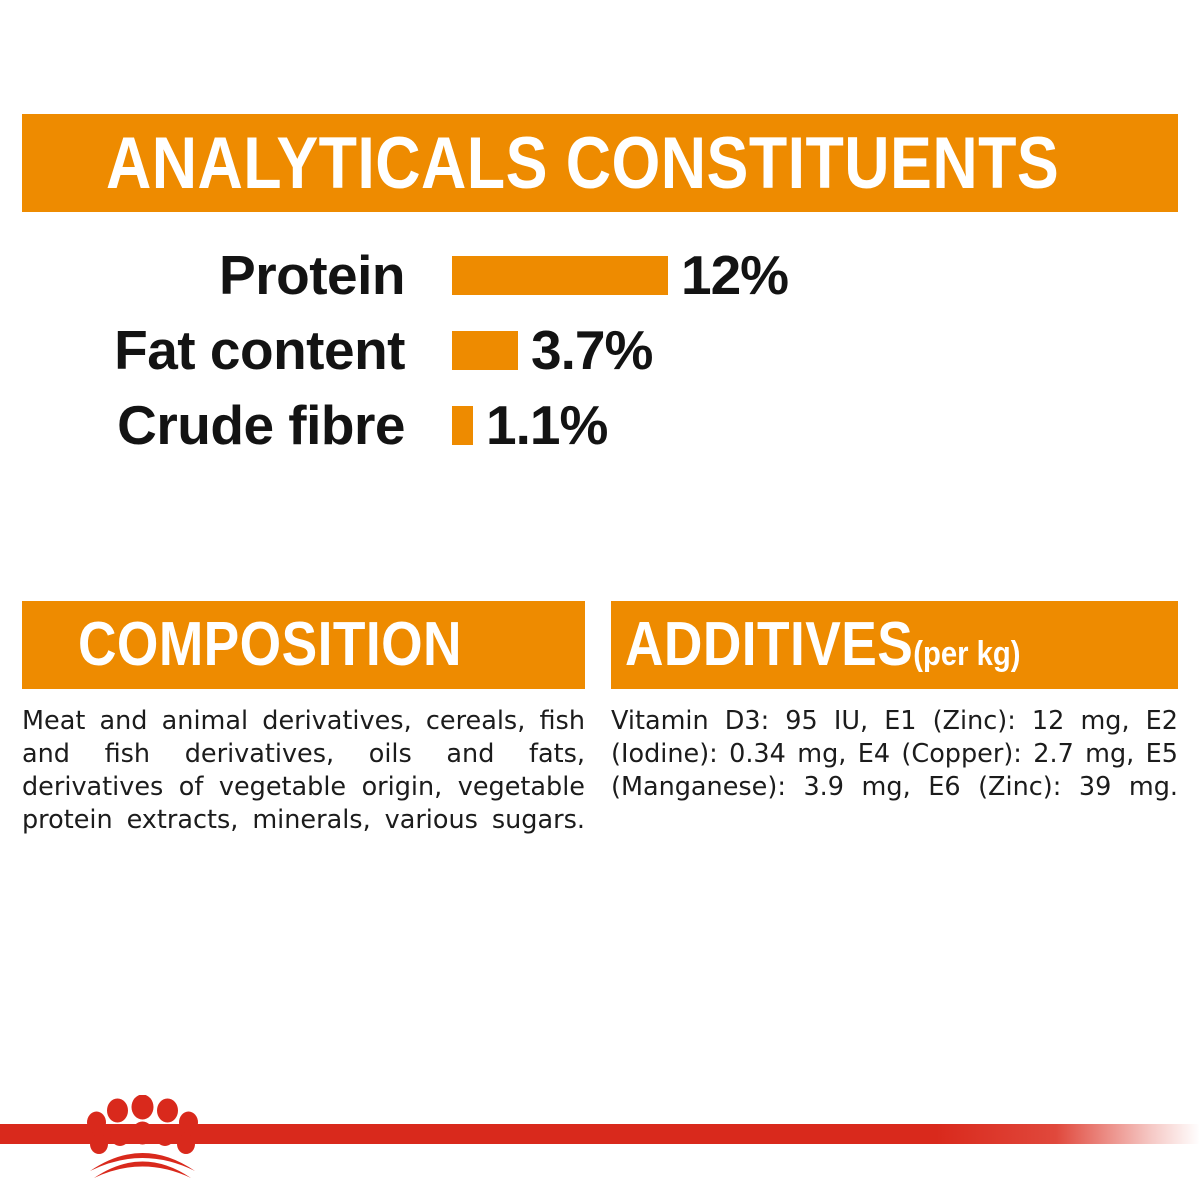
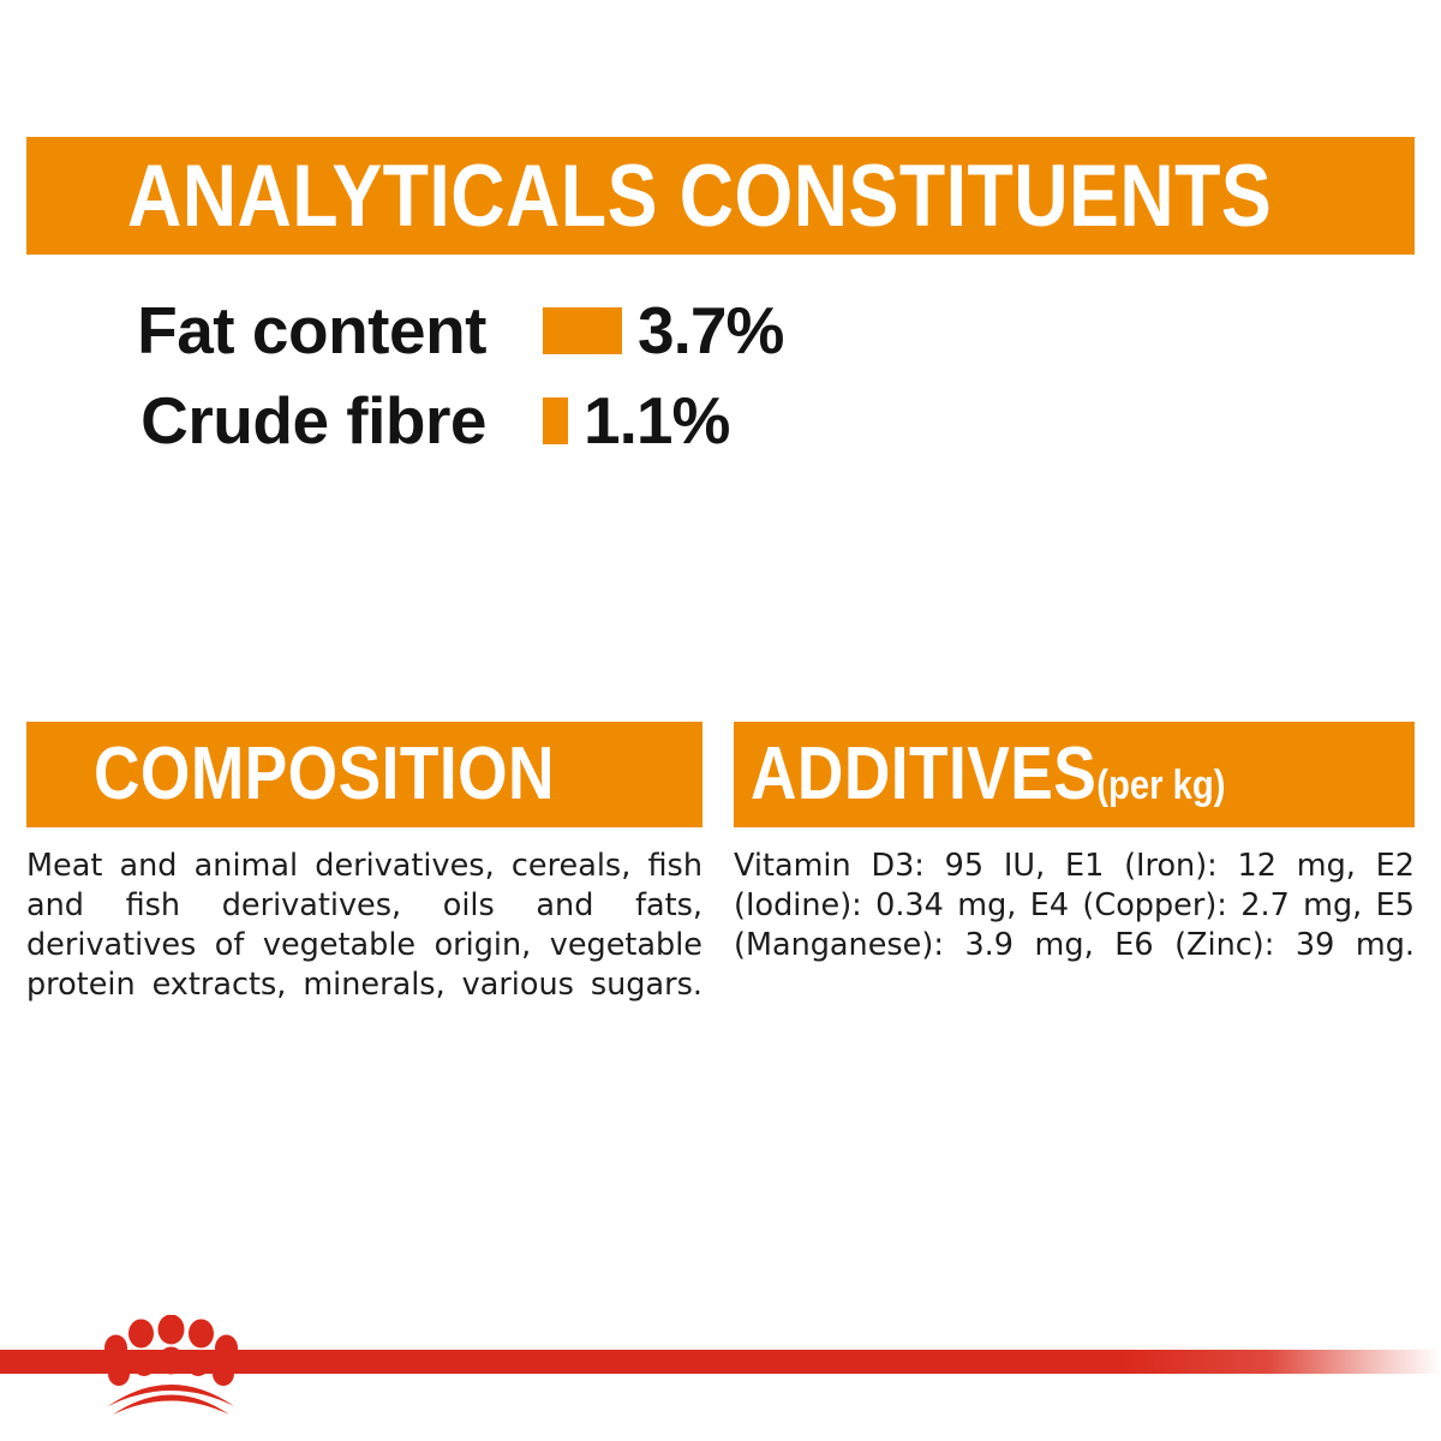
  ANALYTICALS CONSTITUENTS
- Protein
- 12%
  Fat content
  3.7%
  Crude fibre
  1.1%
  COMPOSITION
  Meat and animal derivatives, cereals, fish and fish derivatives, oils and fats, derivatives of vegetable origin, vegetable protein extracts, minerals, various sugars.
  ADDITIVES(per kg)
- Vitamin D3: 95 IU, E1 (Zinc): 12 mg, E2 (Iodine): 0.34 mg, E4 (Copper): 2.7 mg, E5 (Manganese): 3.9 mg, E6 (Zinc): 39 mg.
+ Vitamin D3: 95 IU, E1 (Iron): 12 mg, E2 (Iodine): 0.34 mg, E4 (Copper): 2.7 mg, E5 (Manganese): 3.9 mg, E6 (Zinc): 39 mg.
